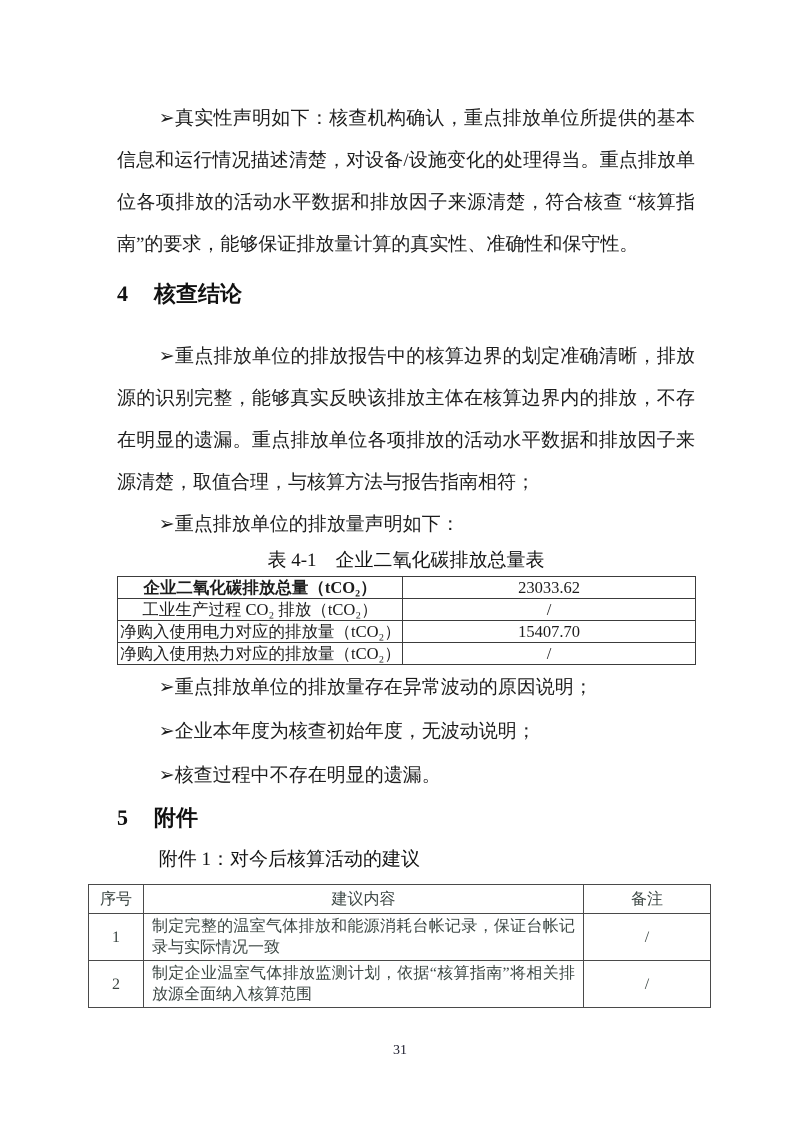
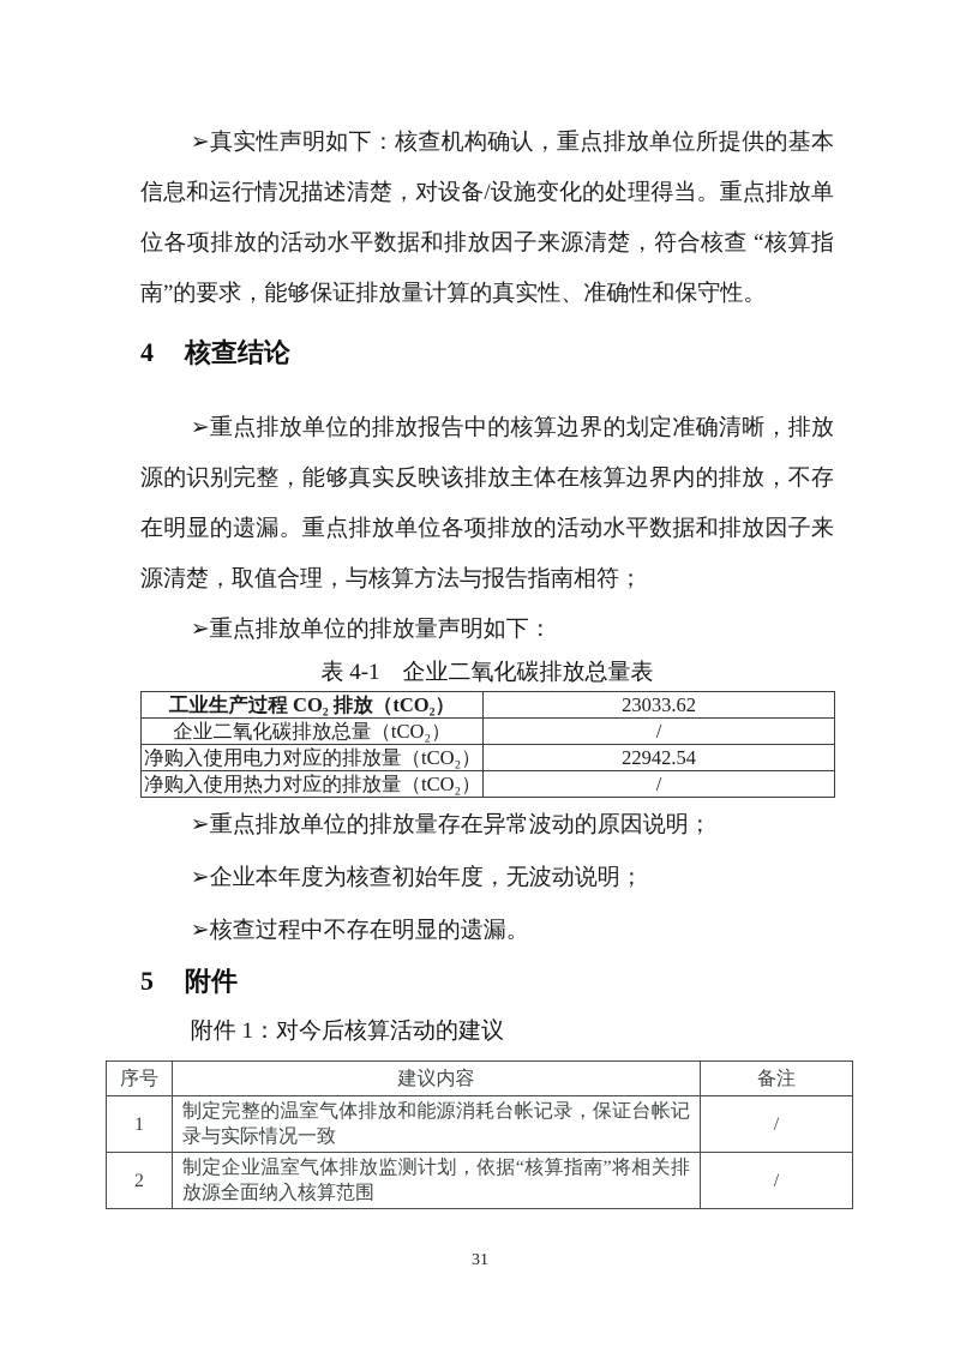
  ➢真实性声明如下：核查机构确认，重点排放单位所提供的基本信息和运行情况描述清楚，对设备/设施变化的处理得当。重点排放单位各项排放的活动水平数据和排放因子来源清楚，符合核查 “核算指南”的要求，能够保证排放量计算的真实性、准确性和保守性。
  4 核查结论
  ➢重点排放单位的排放报告中的核算边界的划定准确清晰，排放源的识别完整，能够真实反映该排放主体在核算边界内的排放，不存在明显的遗漏。重点排放单位各项排放的活动水平数据和排放因子来源清楚，取值合理，与核算方法与报告指南相符；
  ➢重点排放单位的排放量声明如下：
  表 4-1 企业二氧化碳排放总量表
- 企业二氧化碳排放总量（tCO₂）	23033.62
+ 工业生产过程 CO₂ 排放（tCO₂）	23033.62
- 工业生产过程 CO₂ 排放（tCO₂）	/
+ 企业二氧化碳排放总量（tCO₂）	/
- 净购入使用电力对应的排放量（tCO₂）	15407.70
+ 净购入使用电力对应的排放量（tCO₂）	22942.54
  净购入使用热力对应的排放量（tCO₂）	/
  ➢重点排放单位的排放量存在异常波动的原因说明；
  ➢企业本年度为核查初始年度，无波动说明；
  ➢核查过程中不存在明显的遗漏。
  5 附件
  附件 1：对今后核算活动的建议
  序号	建议内容	备注
  1	制定完整的温室气体排放和能源消耗台帐记录，保证台帐记录与实际情况一致	/
  2	制定企业温室气体排放监测计划，依据“核算指南”将相关排放源全面纳入核算范围	/
  31
